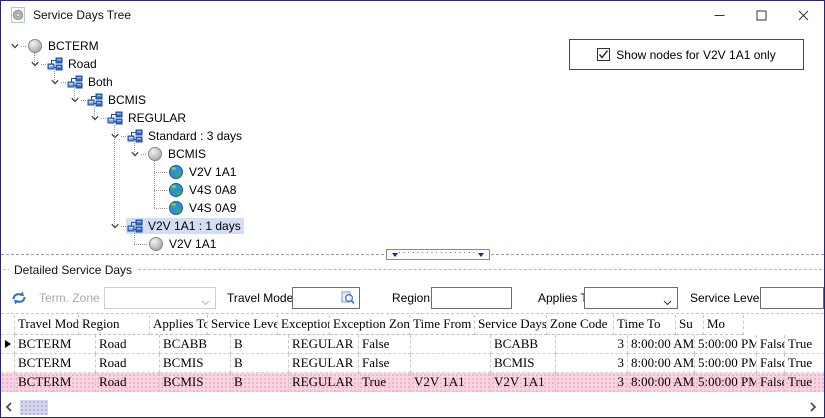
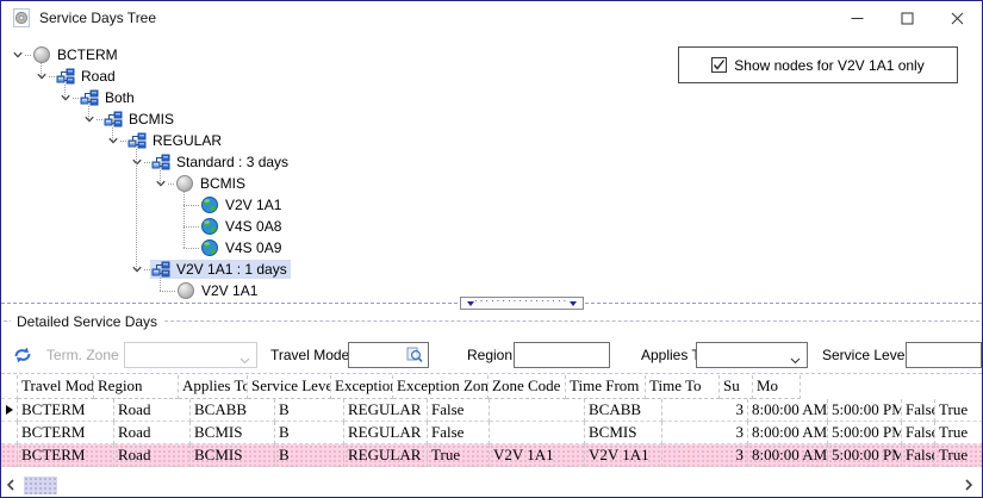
  Service Days Tree
  BCTERM
  Road
  Both
  BCMIS
  REGULAR
  Standard : 3 days
  BCMIS
  V2V 1A1
  V4S 0A8
  V4S 0A9
  V2V 1A1 : 1 days
  V2V 1A1
  Show nodes for V2V 1A1 only
  ·················
  Detailed Service Days
  Term. Zone
  Travel Mode
  Region
  Applies
  Service Leve
  Travel Mod
  Region
  Applies To
  Service Leve
  Exceptio
  Exception Zon
- Time From
+ Zone Code
- Service Days
- Zone Code
+ Time From
  Time To
  Su
  Mo
  BCTERM
  Road
  BCABB
  B
  REGULAR
  False
  BCABB
  3
  8:00:00 AM
  5:00:00 PM
  False
  True
  BCTERM
  Road
  BCMIS
  B
  REGULAR
  False
  BCMIS
  3
  8:00:00 AM
  5:00:00 PM
  False
  True
  BCTERM
  Road
  BCMIS
  B
  REGULAR
  True
  V2V 1A1
  V2V 1A1
  3
  8:00:00 AM
  5:00:00 PM
  Fals
  True
